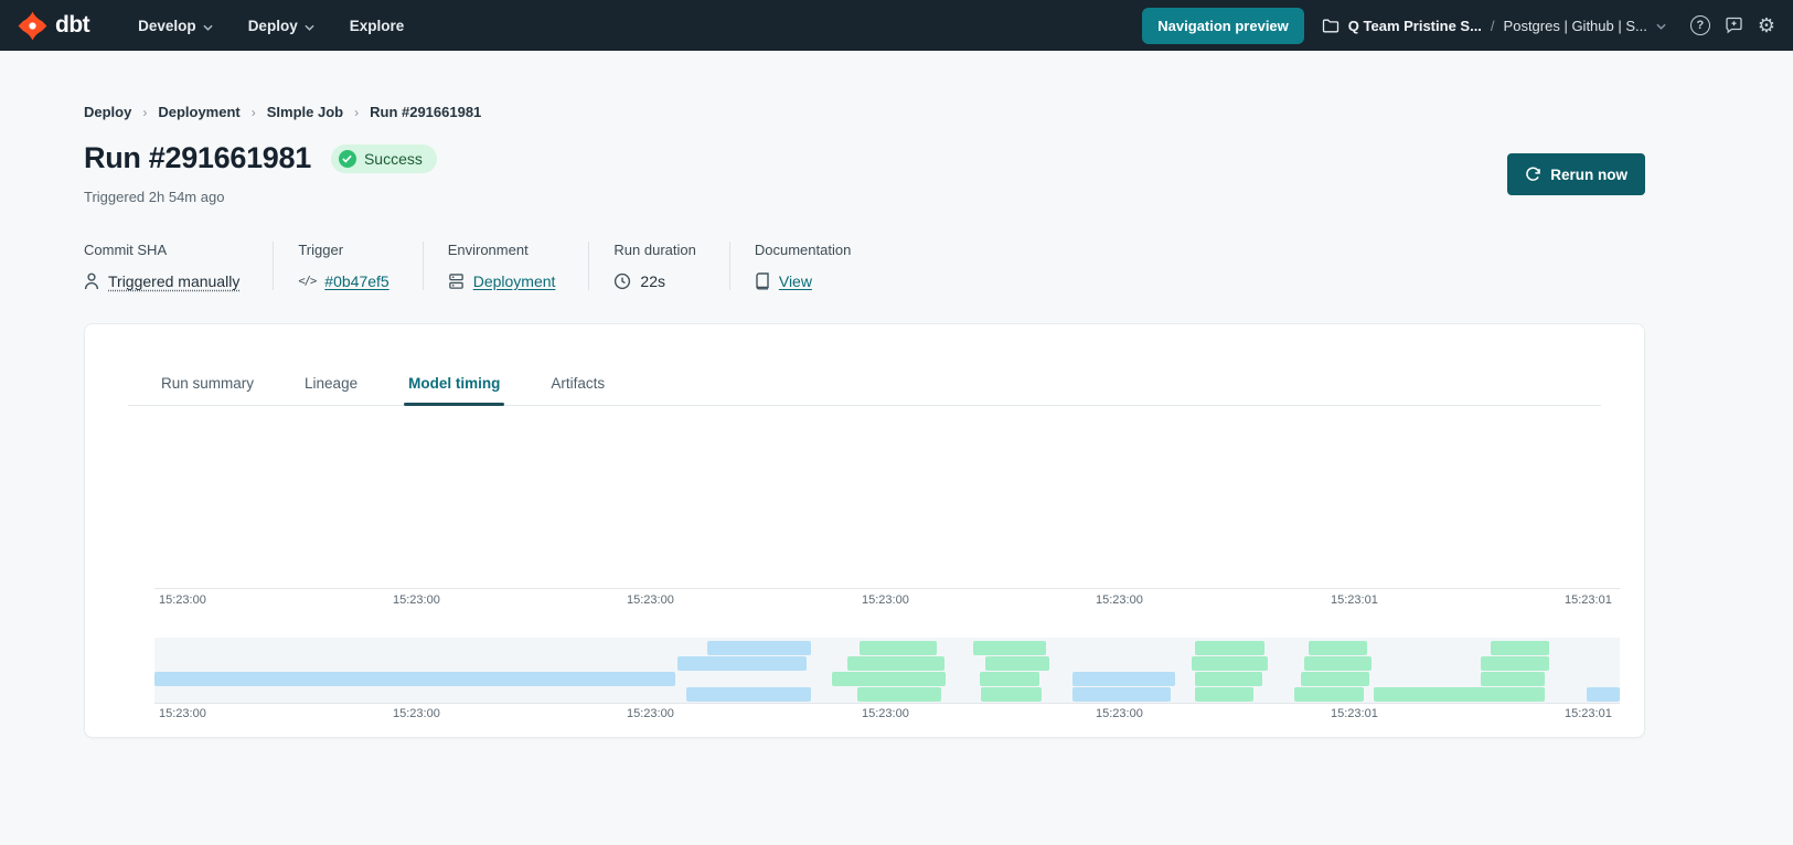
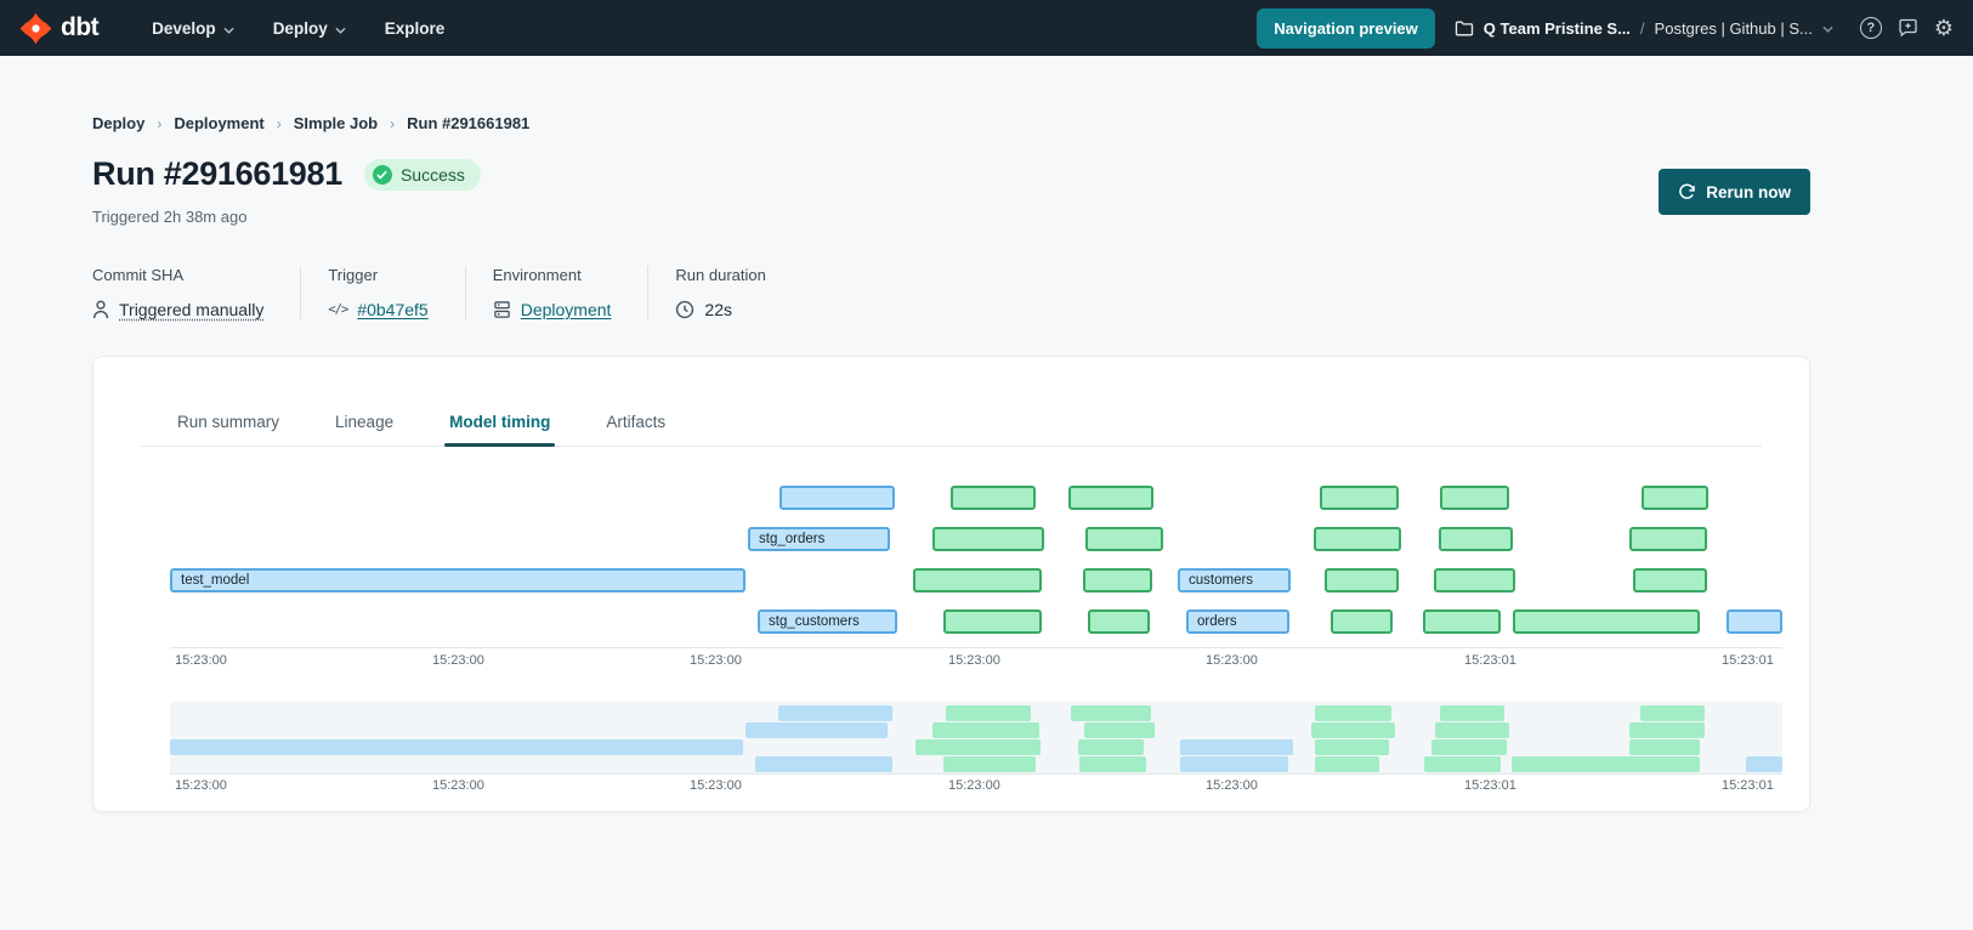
  dbt
  Develop
  Deploy
  Explore
  Navigation preview
  Q Team Pristine S...
  /
  Postgres | Github | S...
  ?
  ⚙
  Deploy
  ›
  Deployment
  ›
  SImple Job
  ›
  Run #291661981
  Run #291661981
  Success
- Triggered 2h 54m ago
+ Triggered 2h 38m ago
  Rerun now
  Commit SHA
  Triggered manually
  Trigger
  </>
  #0b47ef5
  Environment
  Deployment
  Run duration
  22s
- Documentation
- View
  Run summary
  Lineage
  Model timing
  Artifacts
+ stg_orders
+ test_model
+ customers
+ stg_customers
+ orders
  15:23:00
  15:23:00
  15:23:00
  15:23:00
  15:23:00
  15:23:01
  15:23:01
  15:23:00
  15:23:00
  15:23:00
  15:23:00
  15:23:00
  15:23:01
  15:23:01
